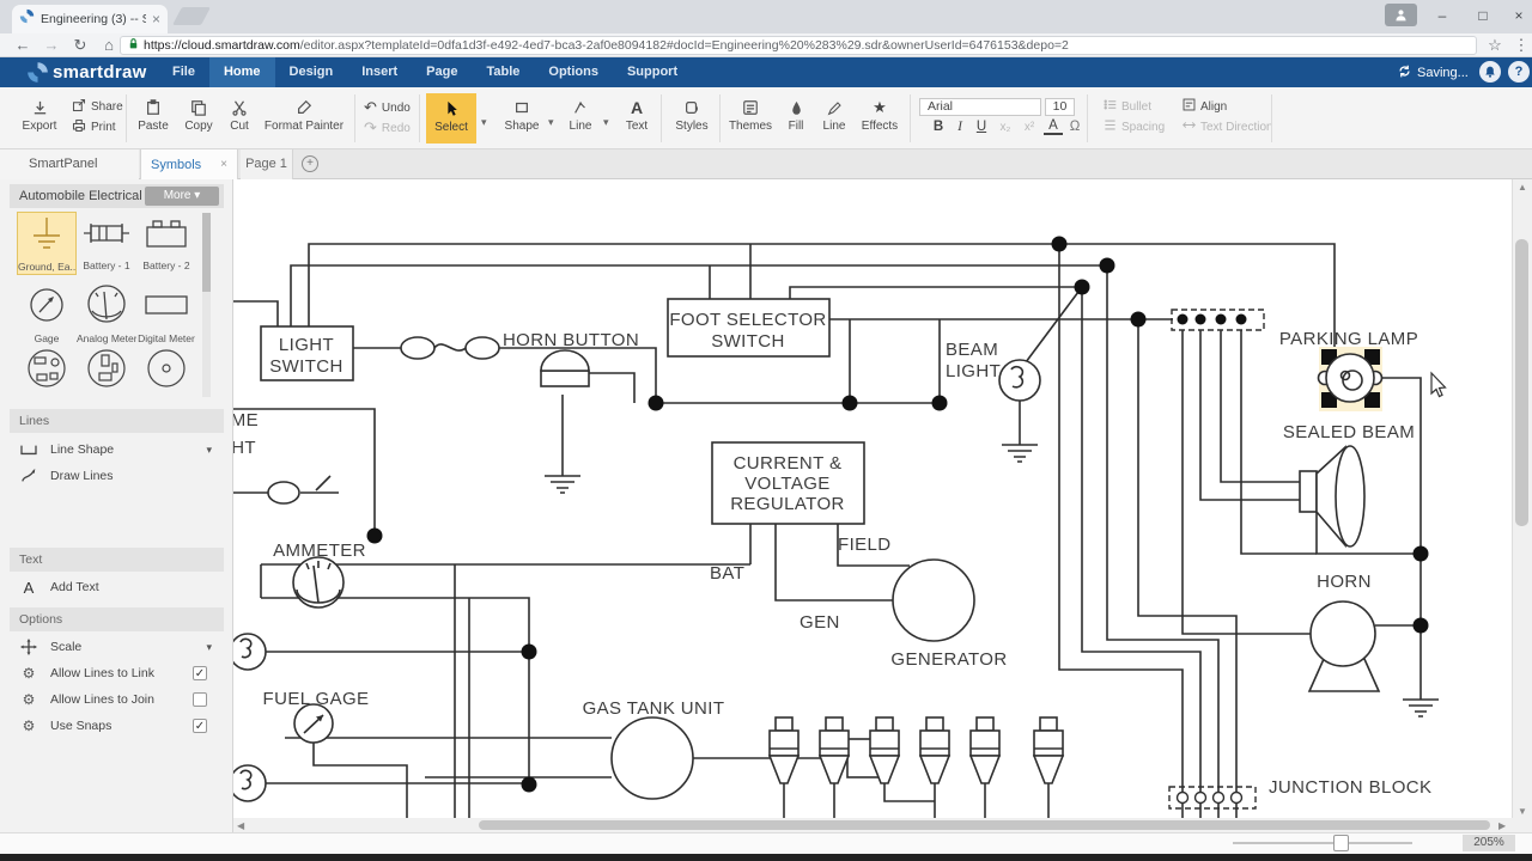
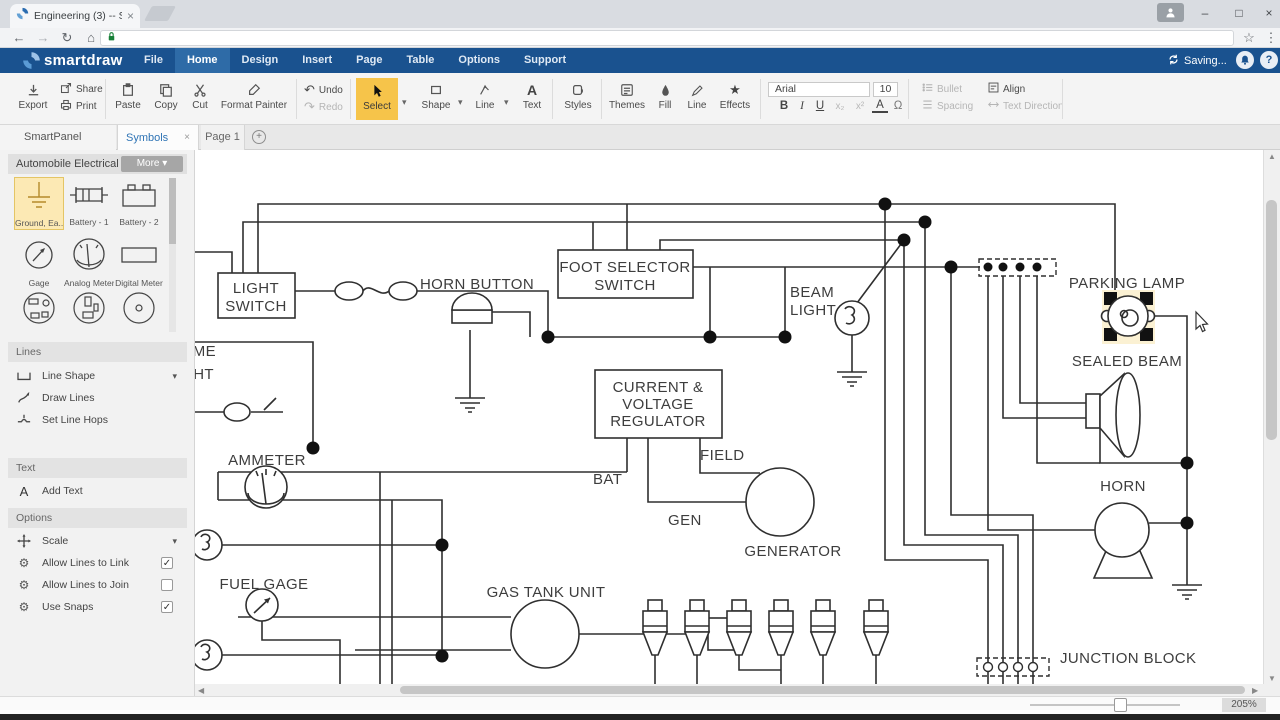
  Engineering (3) --
  ×
  –
  □
  ×
  ←
  →
  ↻
  ⌂
- https://cloud.smartdraw.com/editor.aspx?templateId=0dfa1d3f-e492-4ed7-bca3-2af0e8094182#docId=Engineering%20%283%29.sdr&ownerUserId=6476153&depo=2
  ☆
  ⋮
  smartdraw
  File
  Home
  Design
  Insert
  Page
  Table
  Options
  Support
  Saving...
  ?
  Export
  Share
  Print
  Paste
  Copy
  Cut
  Format Painter
  ↶
  Undo
  ↷
  Redo
  Select
  ▾
  Shape
  ▾
  Line
  ▾
  A
  Text
  Styles
  Themes
  Fill
  Line
  ★
  Effects
  Arial
  10
  B
  I
  U
  x₂
  x²
  A
  Ω
  Bullet
  Spacing
  Align
  Text Direction
  SmartPanel
  Symbols
  ×
  Page 1
  +
  Automobile Electrical
  More ▾
  Ground, Ea..
  Battery - 1
  Battery - 2
  Gage
  Analog Meter
  Digital Meter
  Lines
  Line Shape
  ▾
  Draw Lines
+ Set Line Hops
  Text
  A
  Add Text
  Options
  Scale
  ▾
  ⚙
  Allow Lines to Link
  ✓
  ⚙
  Allow Lines to Join
  ⚙
  Use Snaps
  ✓
  LIGHT
  SWITCH
  HORN BUTTON
  FOOT SELECTOR
  SWITCH
  BEAM
  LIGHT
  CURRENT &
  VOLTAGE
  REGULATOR
  AMMETER
  BAT
  FIELD
  GEN
  GENERATOR
  FUEL GAGE
  GAS TANK UNIT
  PARKING LAMP
  SEALED BEAM
  HORN
  JUNCTION BLOCK
  ME
  ▲
  ▼
  ◀
  ▶
  205%
